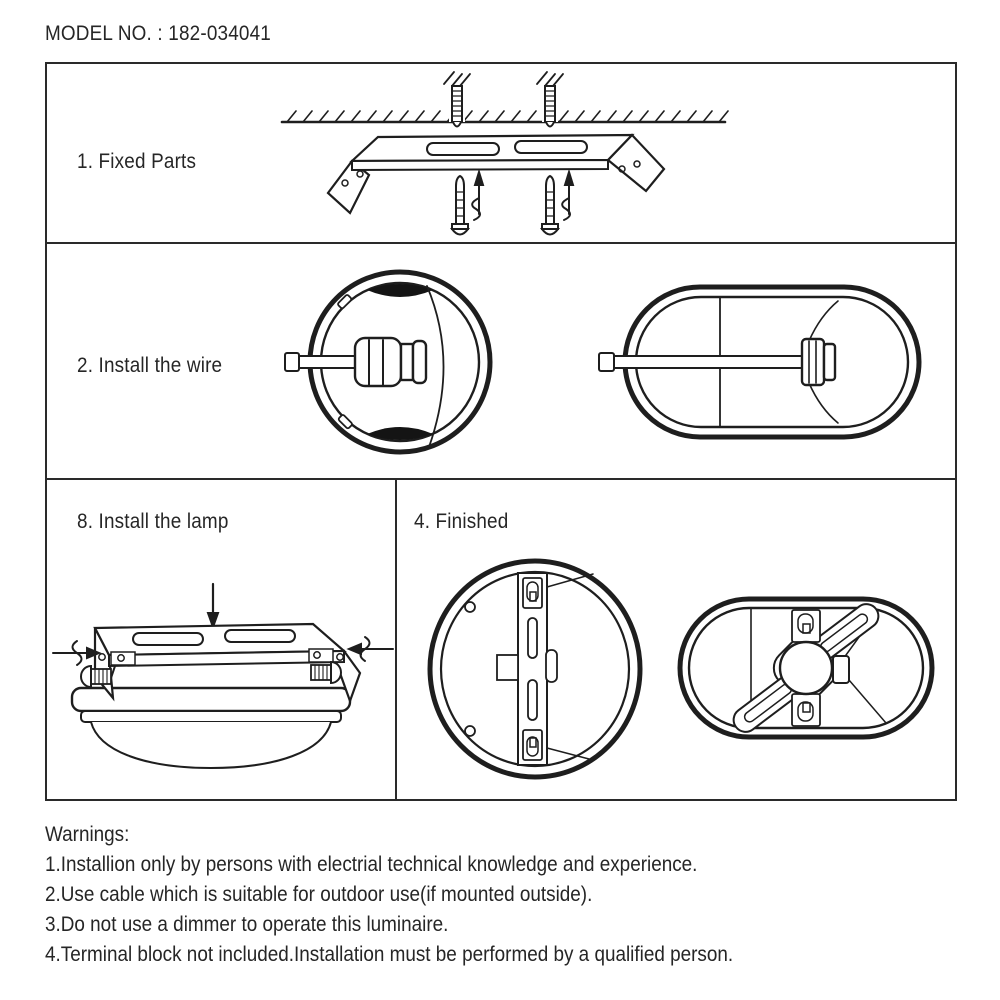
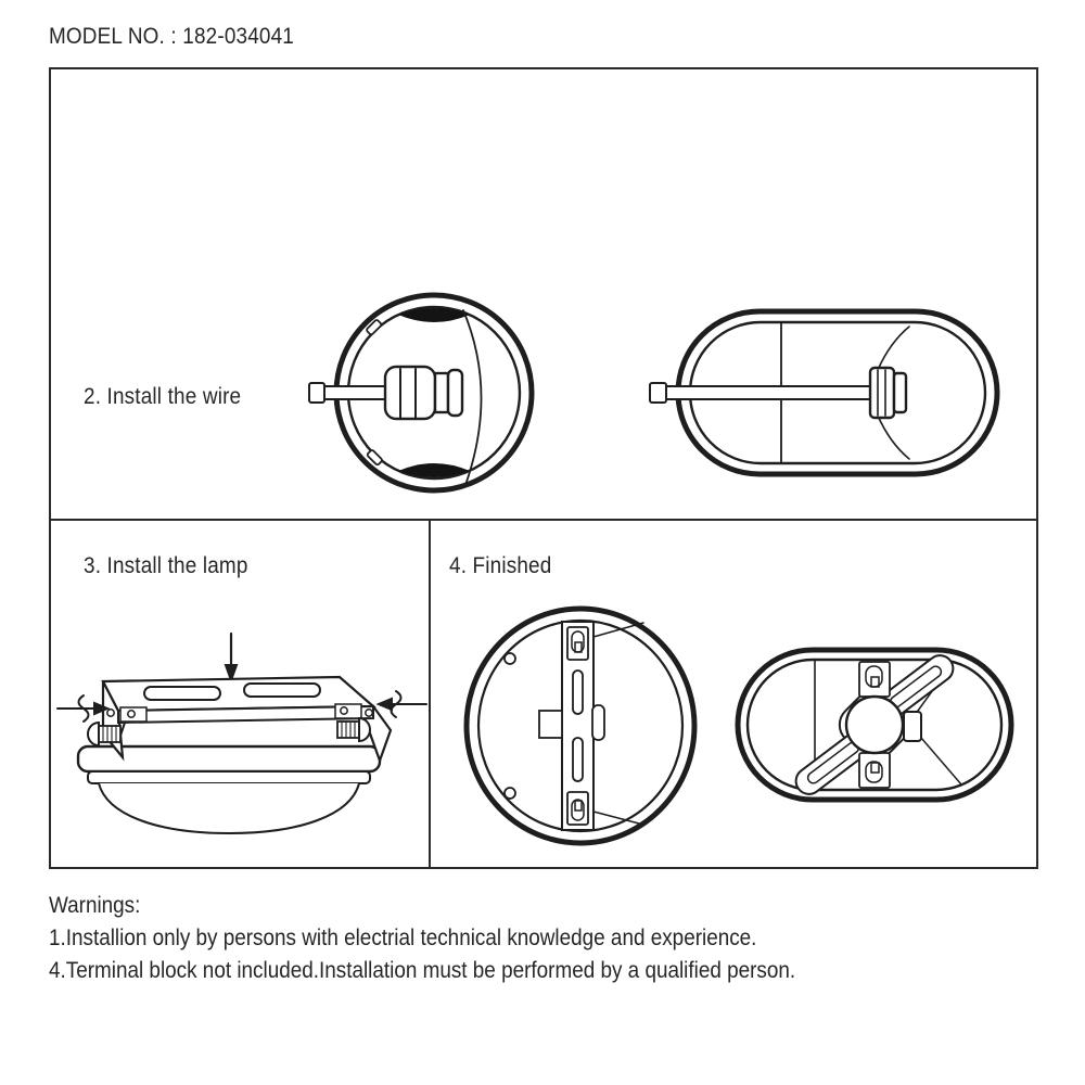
  MODEL NO. : 182-034041
- 1. Fixed Parts
  2. Install the wire
- 8. Install the lamp
+ 3. Install the lamp
  4. Finished
  Warnings:
  1.Installion only by persons with electrial technical knowledge and experience.
- 2.Use cable which is suitable for outdoor use(if mounted outside).
- 3.Do not use a dimmer to operate this luminaire.
  4.Terminal block not included.Installation must be performed by a qualified person.
